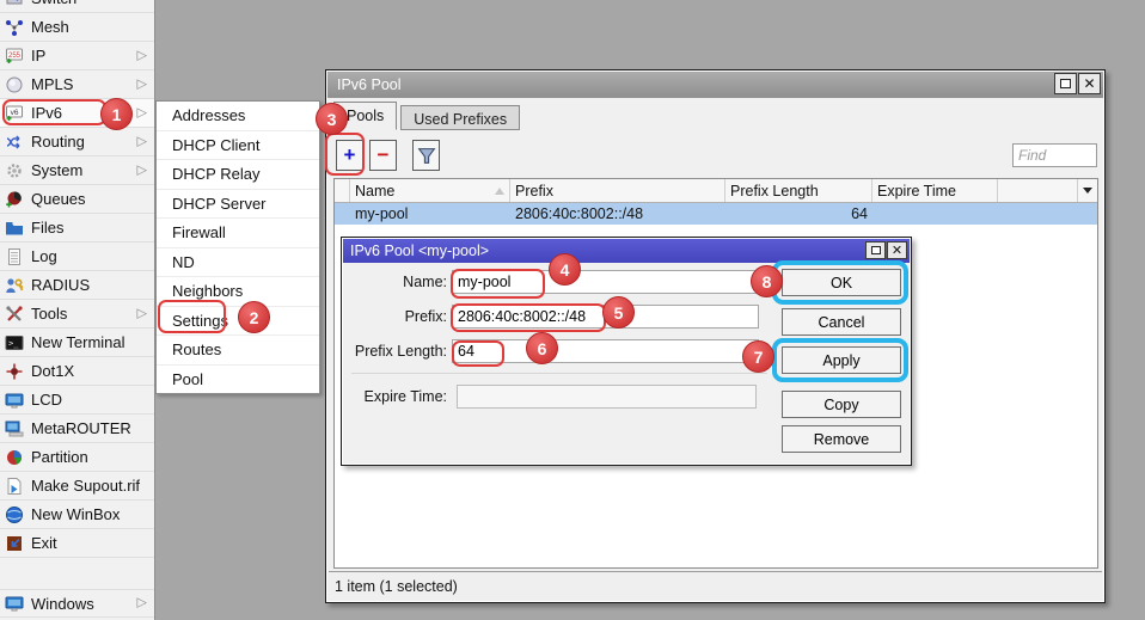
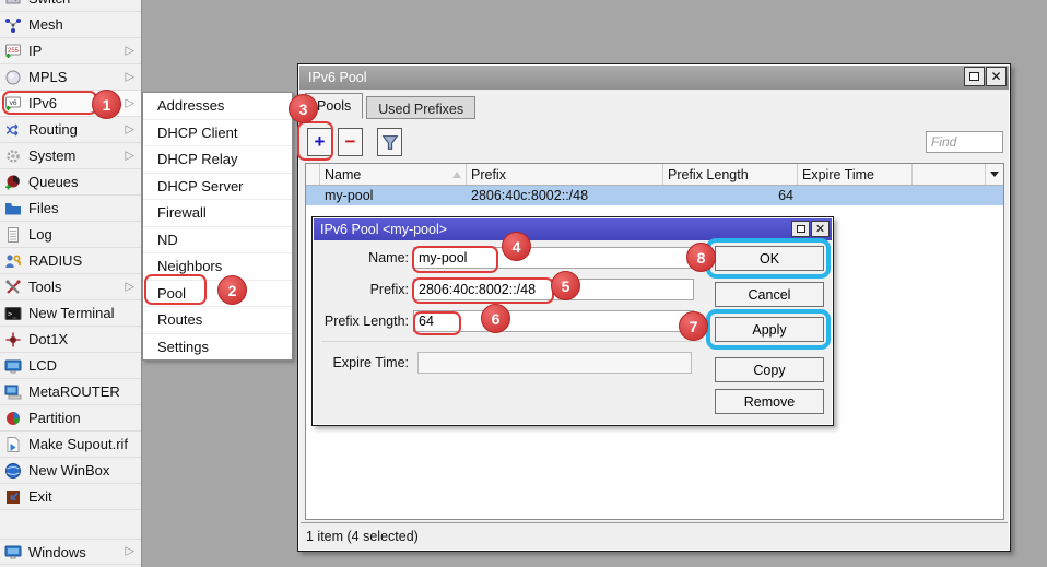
  Mesh
  IP
  ▷
  MPLS
  ▷
  IPv6
  ▷
  Routing
  ▷
  System
  ▷
  Queues
  Files
  Log
  RADIUS
  Tools
  ▷
  >_
  New Terminal
  Dot1X
  LCD
  MetaROUTER
  Partition
  Make Supout.rif
  New WinBox
  Exit
  Windows
  ▷
  Addresses
  DHCP Client
  DHCP Relay
  DHCP Server
  Firewall
  ND
  Neighbors
- Settings
+ Pool
  Routes
- Pool
+ Settings
  IPv6 Pool
  ✕
  Pools
  Used Prefixes
  +
  −
  Find
  Name
  Prefix
  Prefix Length
  Expire Time
  my-pool
  2806:40c:8002::/48
  64
- 1 item (1 selected)
+ 1 item (4 selected)
  IPv6 Pool <my-pool>
  ✕
  Name:
  my-pool
  Prefix:
  2806:40c:8002::/48
  Prefix Length:
  64
  Expire Time:
  OK
  Cancel
  Apply
  Copy
  Remove
  1
  2
  3
  4
  5
  6
  7
  8
